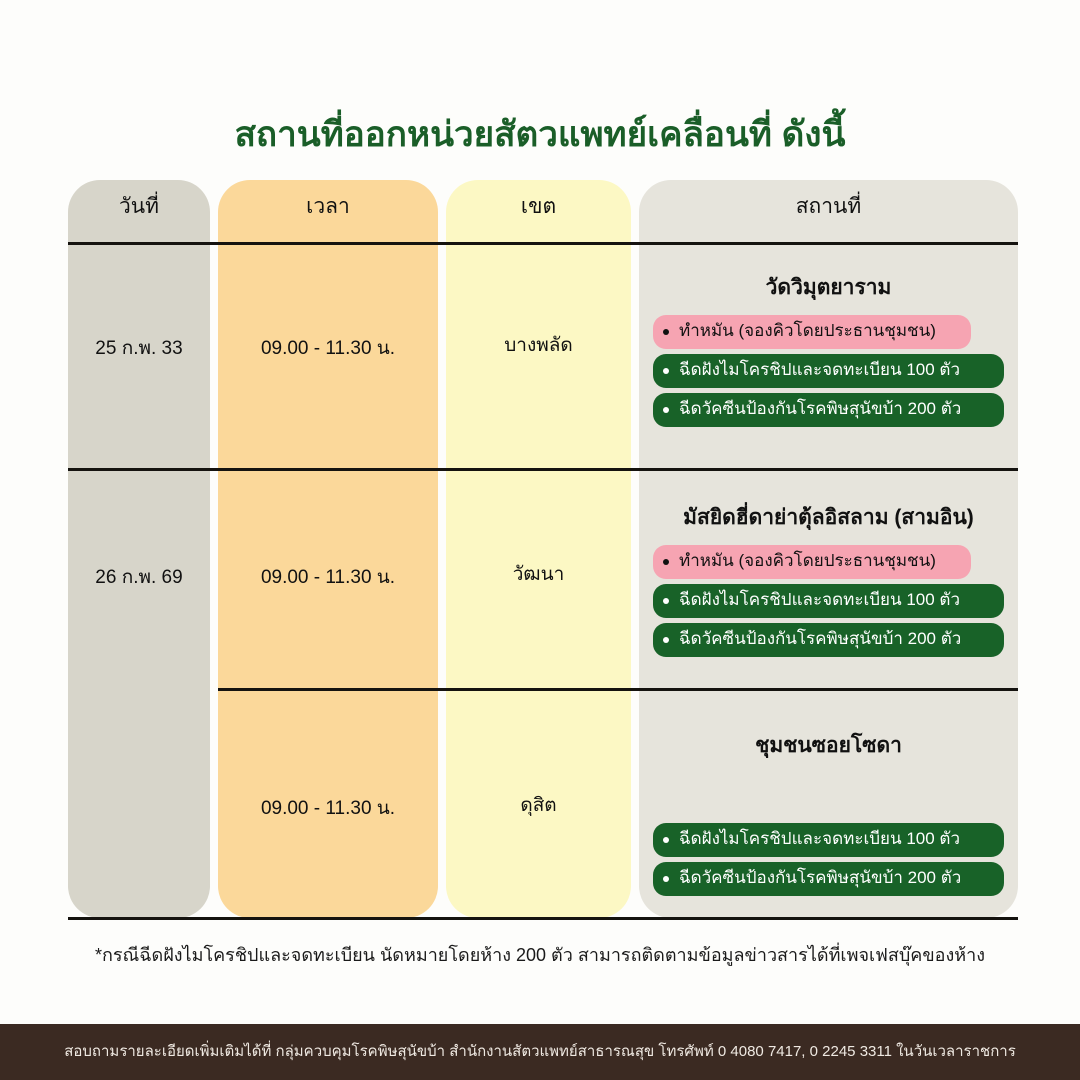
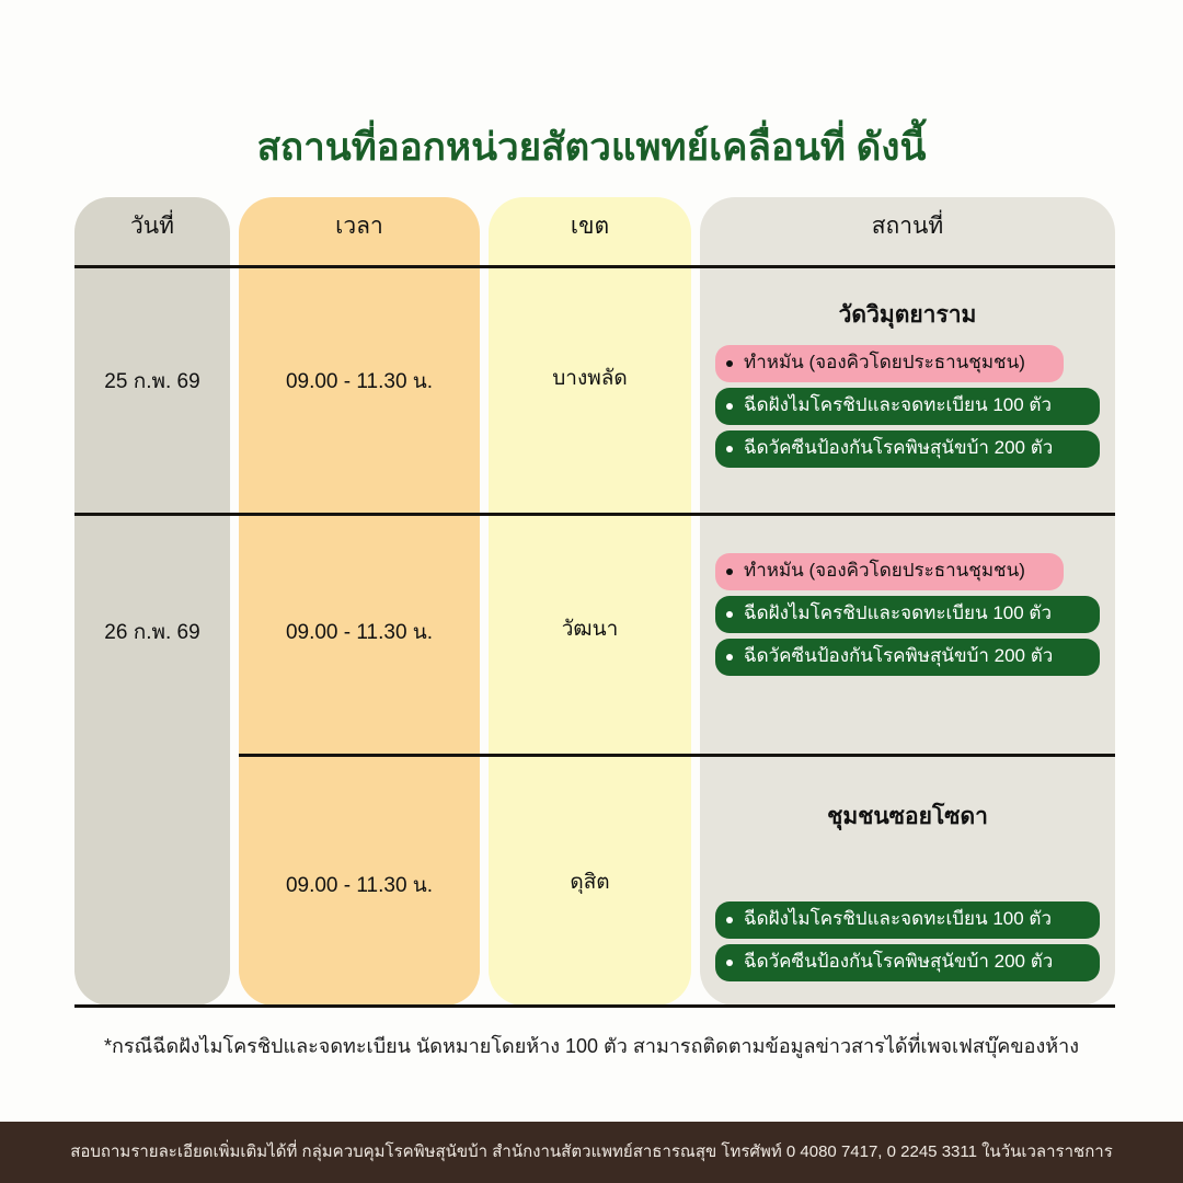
  สถานที่ออกหน่วยสัตวแพทย์เคลื่อนที่ ดังนี้
  วันที่
  เวลา
  เขต
  สถานที่
- 25 ก.พ. 33
+ 25 ก.พ. 69
  09.00 - 11.30 น.
  บางพลัด
  วัดวิมุตยาราม
  ทำหมัน (จองคิวโดยประธานชุมชน)
  ฉีดฝังไมโครชิปและจดทะเบียน 100 ตัว
  ฉีดวัคซีนป้องกันโรคพิษสุนัขบ้า 200 ตัว
  26 ก.พ. 69
  09.00 - 11.30 น.
  วัฒนา
- มัสยิดฮี่ดาย่าตุ้ลอิสลาม (สามอิน)
  ทำหมัน (จองคิวโดยประธานชุมชน)
  ฉีดฝังไมโครชิปและจดทะเบียน 100 ตัว
  ฉีดวัคซีนป้องกันโรคพิษสุนัขบ้า 200 ตัว
  09.00 - 11.30 น.
  ดุสิต
  ชุมชนซอยโซดา
  ฉีดฝังไมโครชิปและจดทะเบียน 100 ตัว
  ฉีดวัคซีนป้องกันโรคพิษสุนัขบ้า 200 ตัว
- *กรณีฉีดฝังไมโครชิปและจดทะเบียน นัดหมายโดยห้าง 200 ตัว สามารถติดตามข้อมูลข่าวสารได้ที่เพจเฟสบุ๊คของห้าง
+ *กรณีฉีดฝังไมโครชิปและจดทะเบียน นัดหมายโดยห้าง 100 ตัว สามารถติดตามข้อมูลข่าวสารได้ที่เพจเฟสบุ๊คของห้าง
  สอบถามรายละเอียดเพิ่มเติมได้ที่ กลุ่มควบคุมโรคพิษสุนัขบ้า สำนักงานสัตวแพทย์สาธารณสุข โทรศัพท์ 0 4080 7417, 0 2245 3311 ในวันเวลาราชการ
